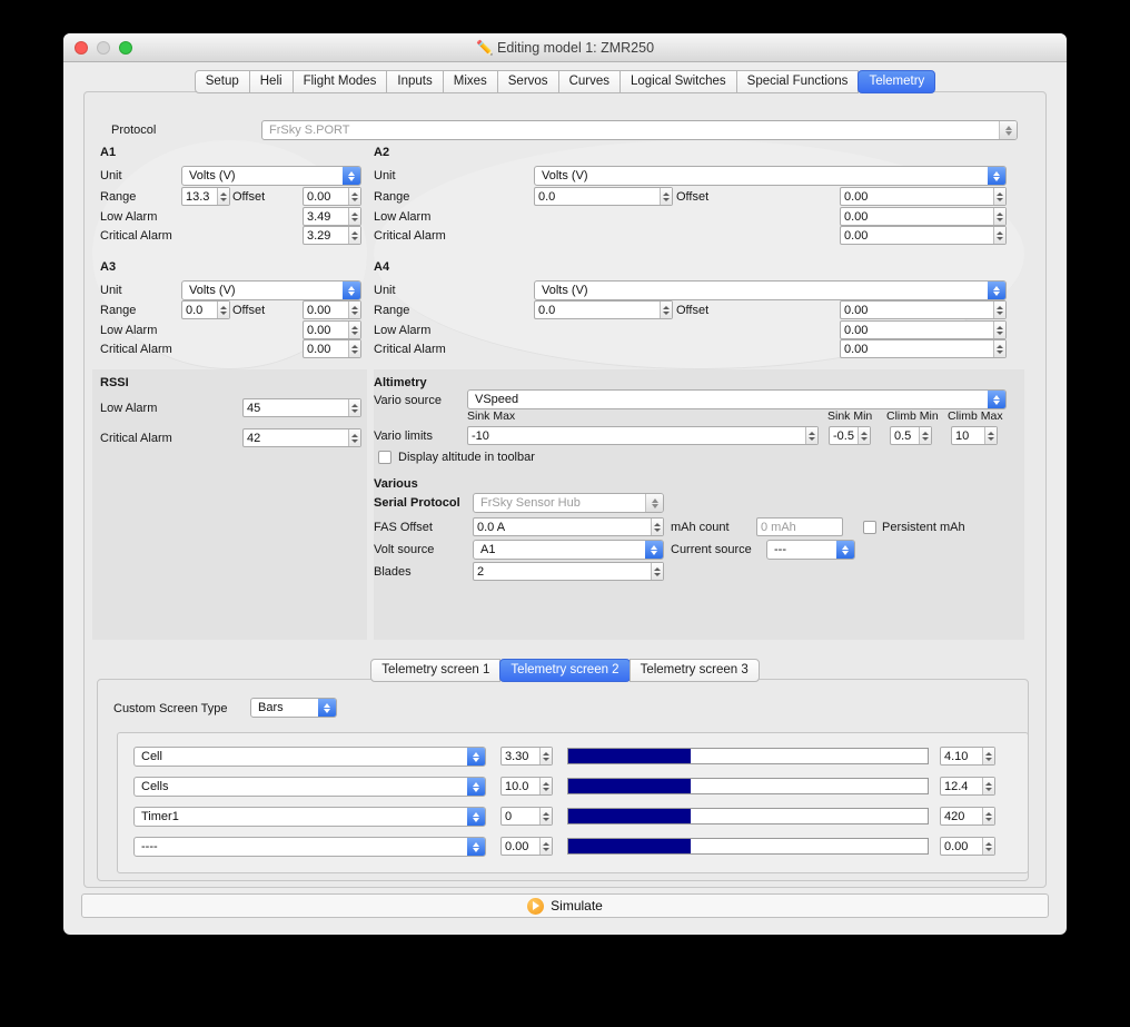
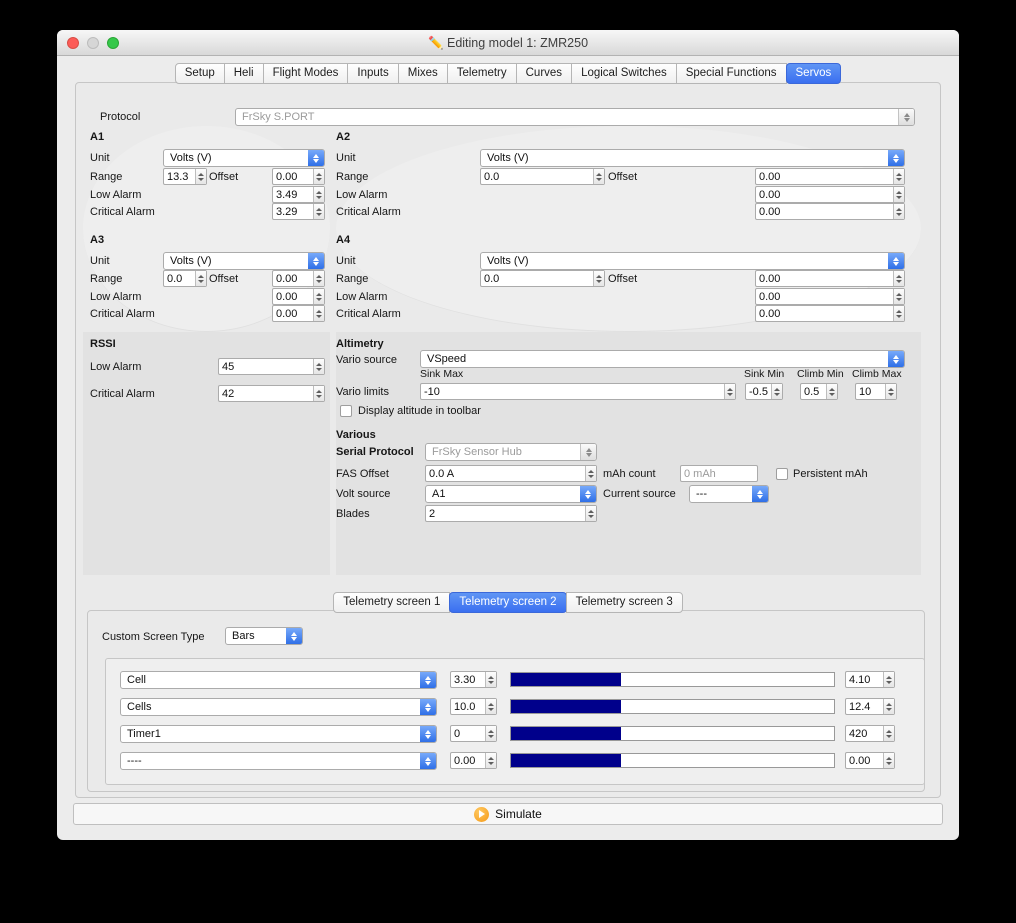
  ✏️ Editing model 1: ZMR250
  Setup
  Heli
  Flight Modes
  Inputs
  Mixes
- Servos
+ Telemetry
  Curves
  Logical Switches
  Special Functions
- Telemetry
+ Servos
  Protocol
  FrSky S.PORT
  A1
  Unit
  Volts (V)
  Range
  13.3
  Offset
  0.00
  Low Alarm
  3.49
  Critical Alarm
  3.29
  A2
  Unit
  Volts (V)
  Range
  0.0
  Offset
  0.00
  Low Alarm
  0.00
  Critical Alarm
  0.00
  A3
  Unit
  Volts (V)
  Range
  0.0
  Offset
  0.00
  Low Alarm
  0.00
  Critical Alarm
  0.00
  A4
  Unit
  Volts (V)
  Range
  0.0
  Offset
  0.00
  Low Alarm
  0.00
  Critical Alarm
  0.00
  RSSI
  Low Alarm
  45
  Critical Alarm
  42
  Altimetry
  Vario source
  VSpeed
  Sink Max
  Sink Min
  Climb Min
  Climb Max
  Vario limits
  -10
  -0.5
  0.5
  10
  Display altitude in toolbar
  Various
  Serial Protocol
  FrSky Sensor Hub
  FAS Offset
  0.0 A
  mAh count
  0 mAh
  Persistent mAh
  Volt source
  A1
  Current source
  ---
  Blades
  2
  Telemetry screen 1
  Telemetry screen 2
  Telemetry screen 3
  Custom Screen Type
  Bars
  Cell
  3.30
  4.10
  Cells
  10.0
  12.4
  Timer1
  0
  420
  ----
  0.00
  0.00
  Simulate
